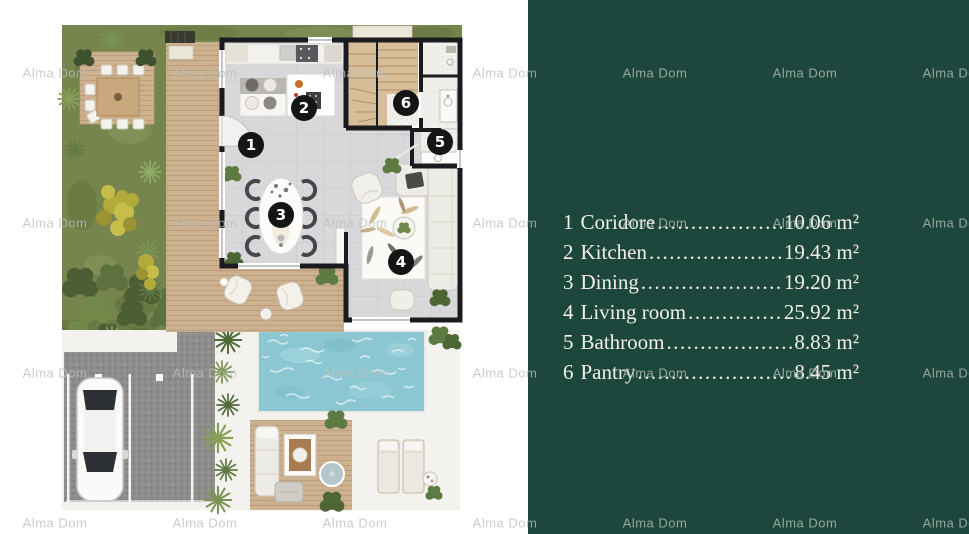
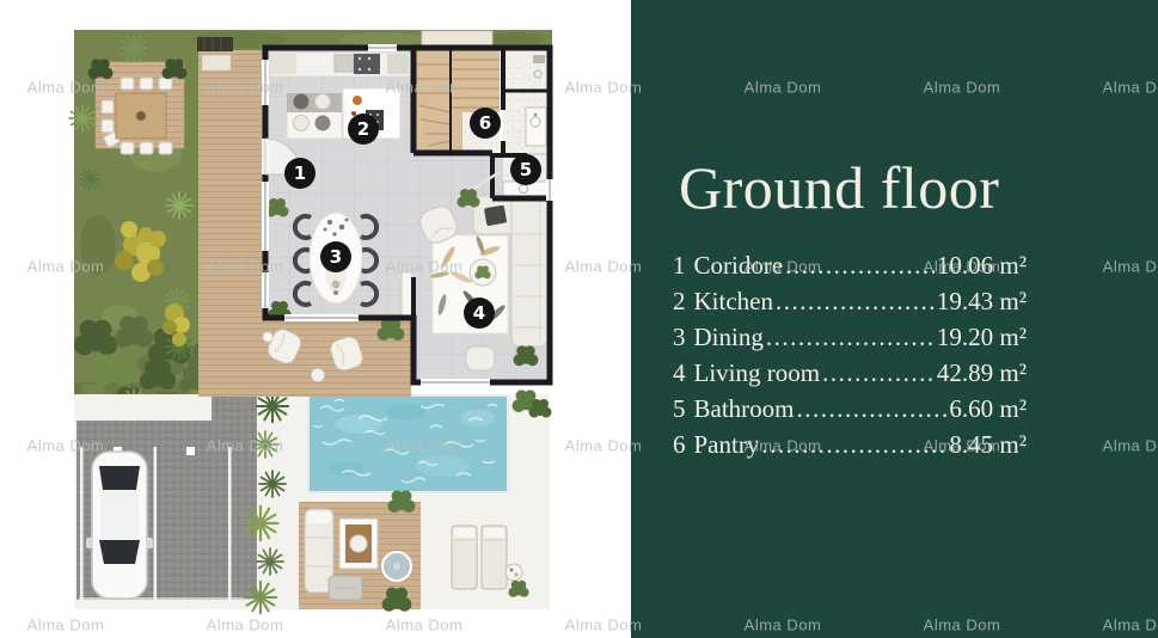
  1
  2
  3
  4
  5
  6
+ Ground floor
  1
  Coridore
  10.06 m²
  2
  Kitchen
  19.43 m²
  3
  Dining
  19.20 m²
  4
  Living room
- 25.92 m²
+ 42.89 m²
  5
  Bathroom
- 8.83 m²
+ 6.60 m²
  6
  Pantry
  8.45 m²
  Alma Dom
  Alma Dom
  Alma Dom
  Alma Dom
  Alma Dom
  Alma Dom
  Alma D
  Alma Dom
  Alma Dom
  Alma Dom
  Alma Dom
  Alma Dom
  Alma Dom
  Alma D
  Alma Dom
  Alma Dom
  Alma Dom
  Alma Dom
  Alma Dom
  Alma Dom
  Alma D
  Alma Dom
  Alma Dom
  Alma Dom
  Alma Dom
  Alma Dom
  Alma Dom
  Alma D
